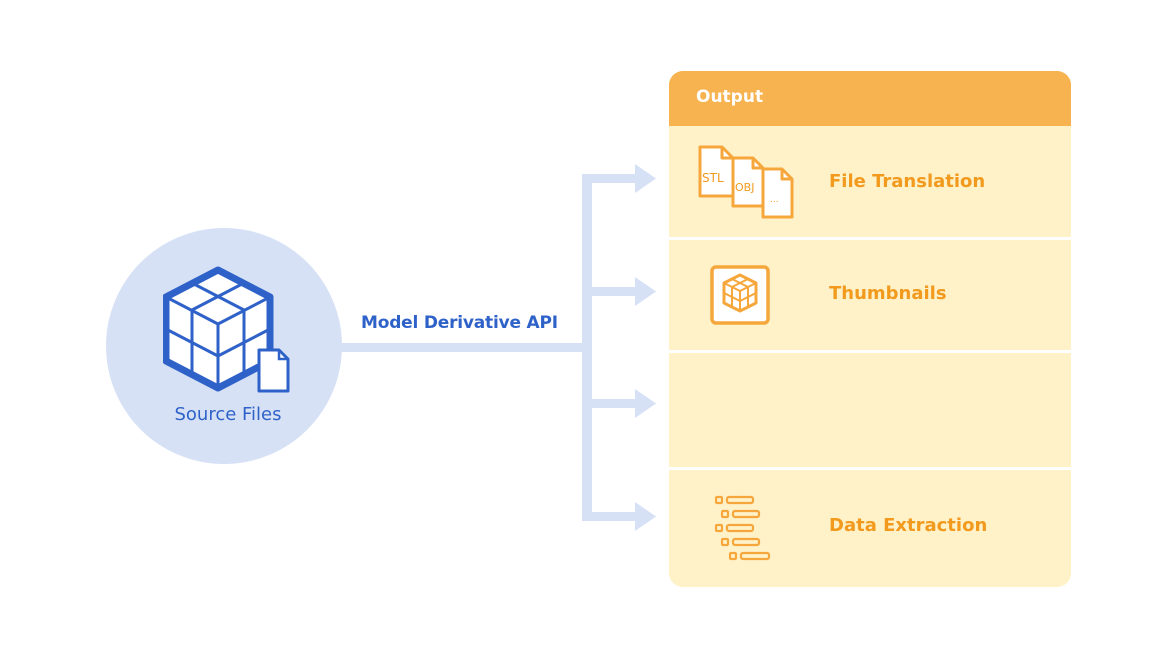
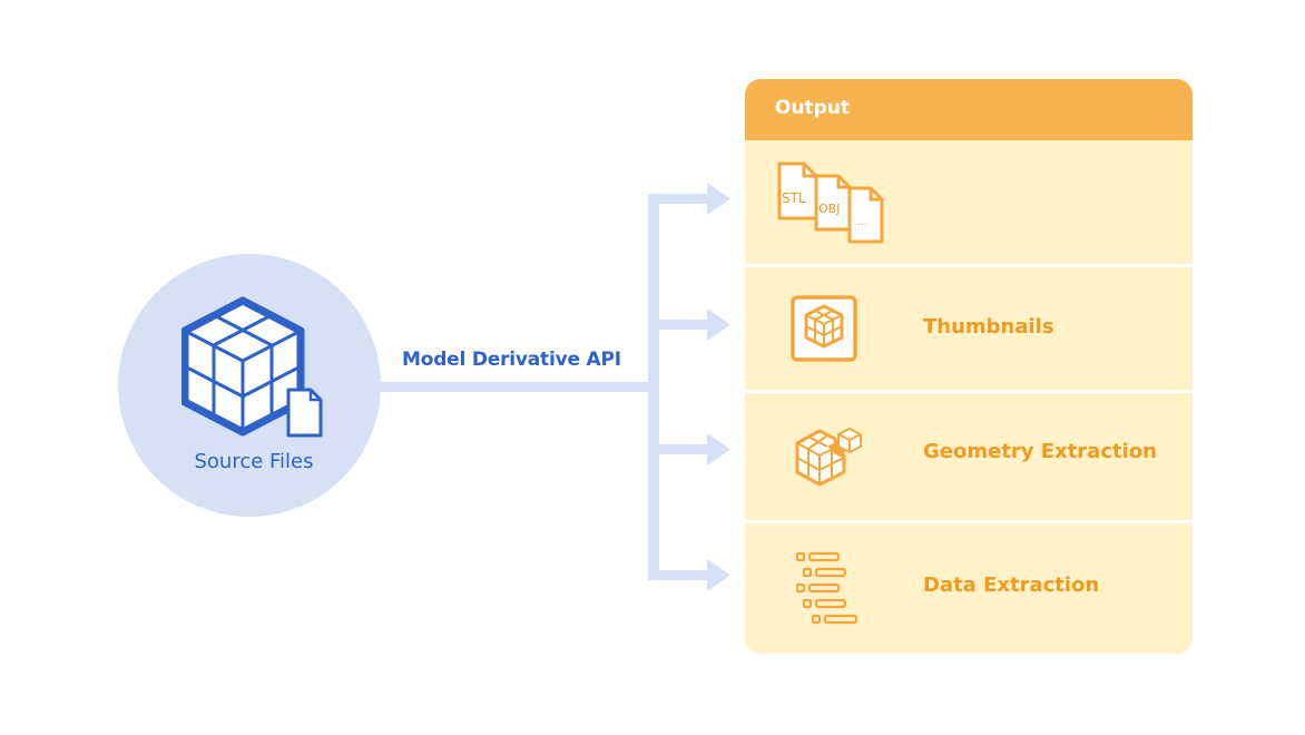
  Source Files
  Model Derivative API
  Output
  STL
  OBJ
  ...
- File Translation
  Thumbnails
+ Geometry Extraction
  Data Extraction
